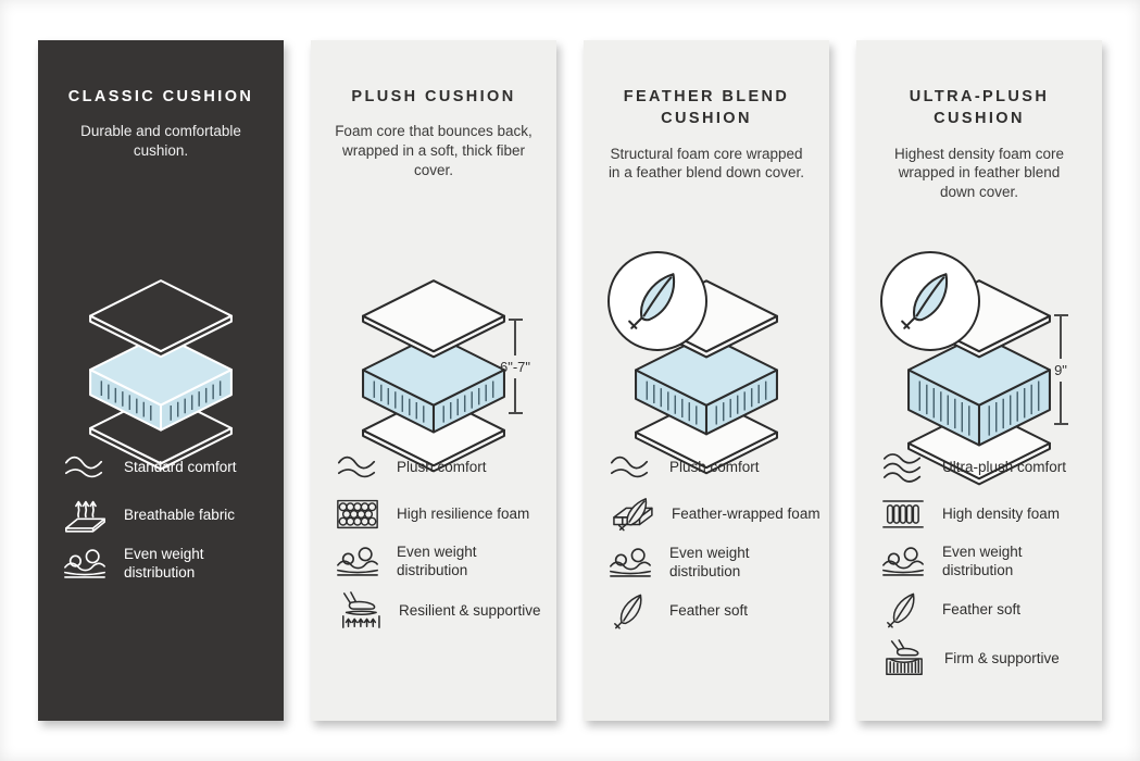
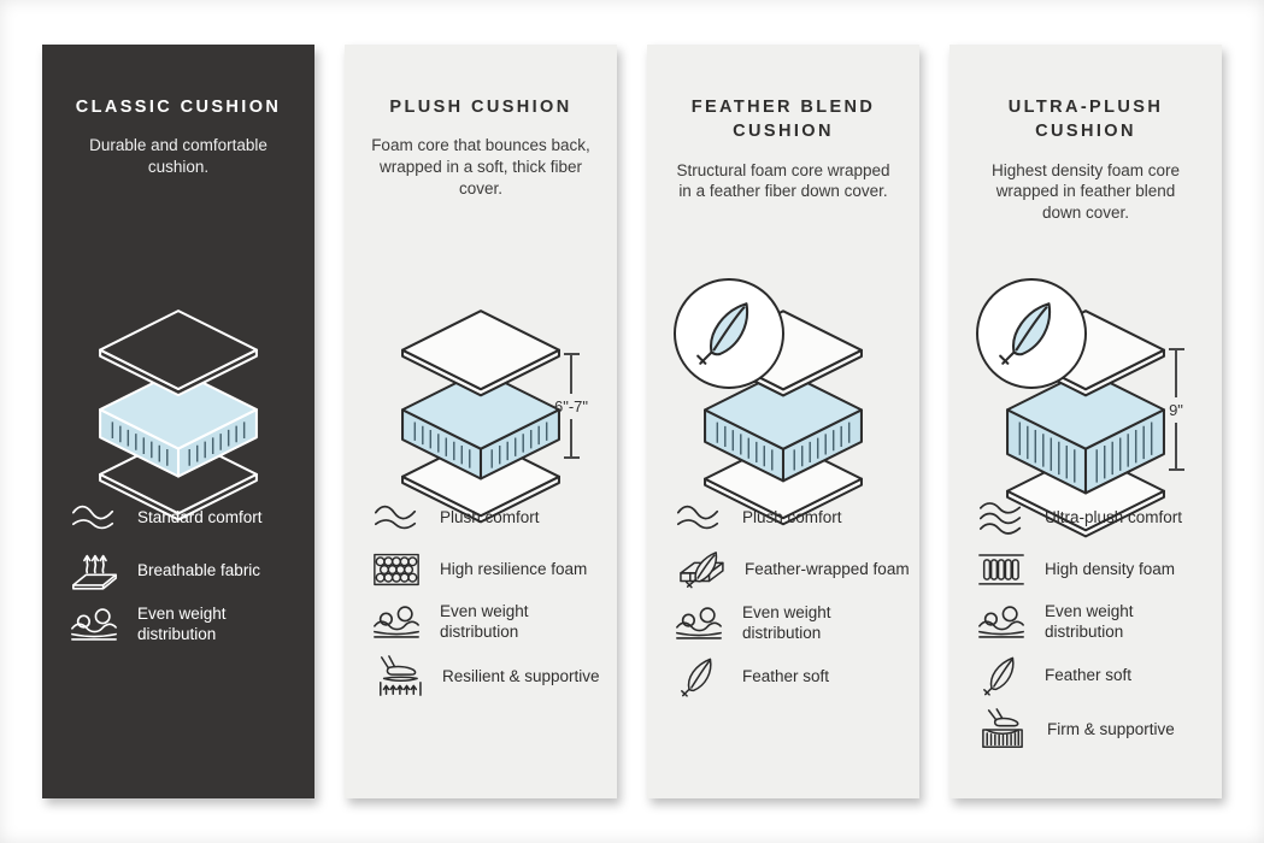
  CLASSIC CUSHION
  Durable and comfortable cushion.
  Standard comfort
  Breathable fabric
  Even weight distribution
  PLUSH CUSHION
  Foam core that bounces back, wrapped in a soft, thick fiber cover.
  6"-7"
  Plush comfort
  High resilience foam
  Even weight distribution
  Resilient & supportive
  FEATHER BLEND CUSHION
- Structural foam core wrapped in a feather blend down cover.
+ Structural foam core wrapped in a feather fiber down cover.
  Plush comfort
  Feather-wrapped foam
  Even weight distribution
  Feather soft
  ULTRA-PLUSH CUSHION
  Highest density foam core wrapped in feather blend down cover.
  9"
  Ultra-plush comfort
  High density foam
  Even weight distribution
  Feather soft
  Firm & supportive
